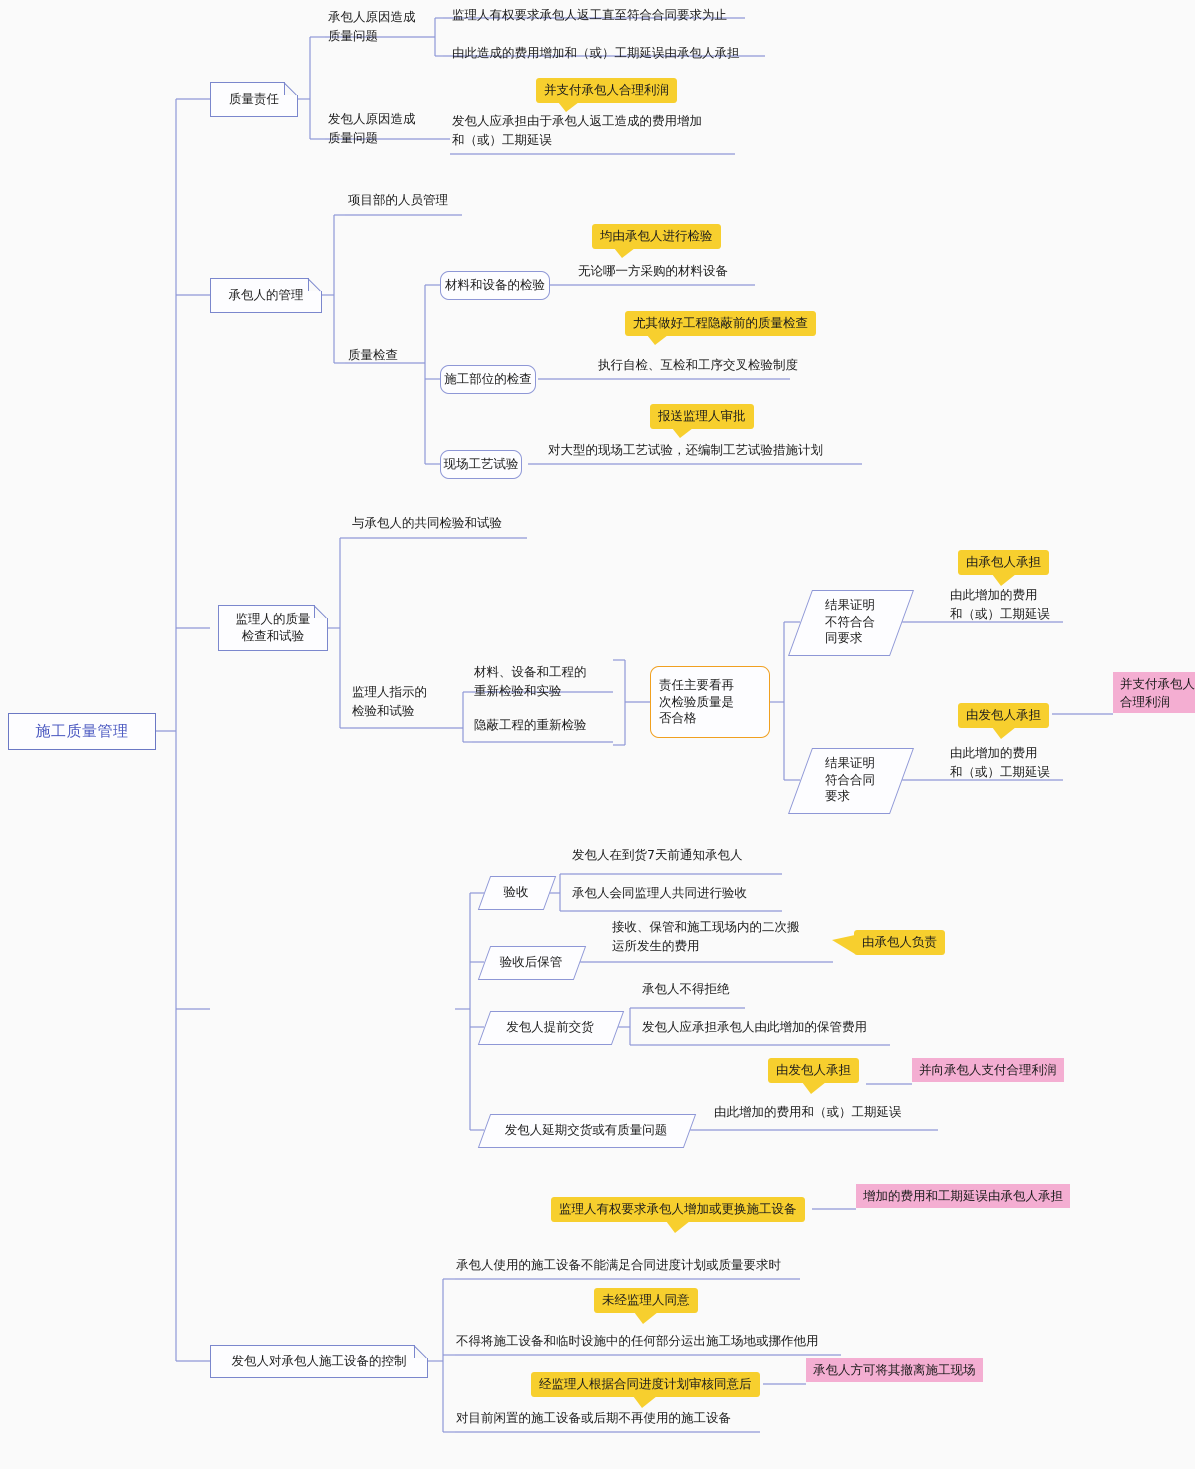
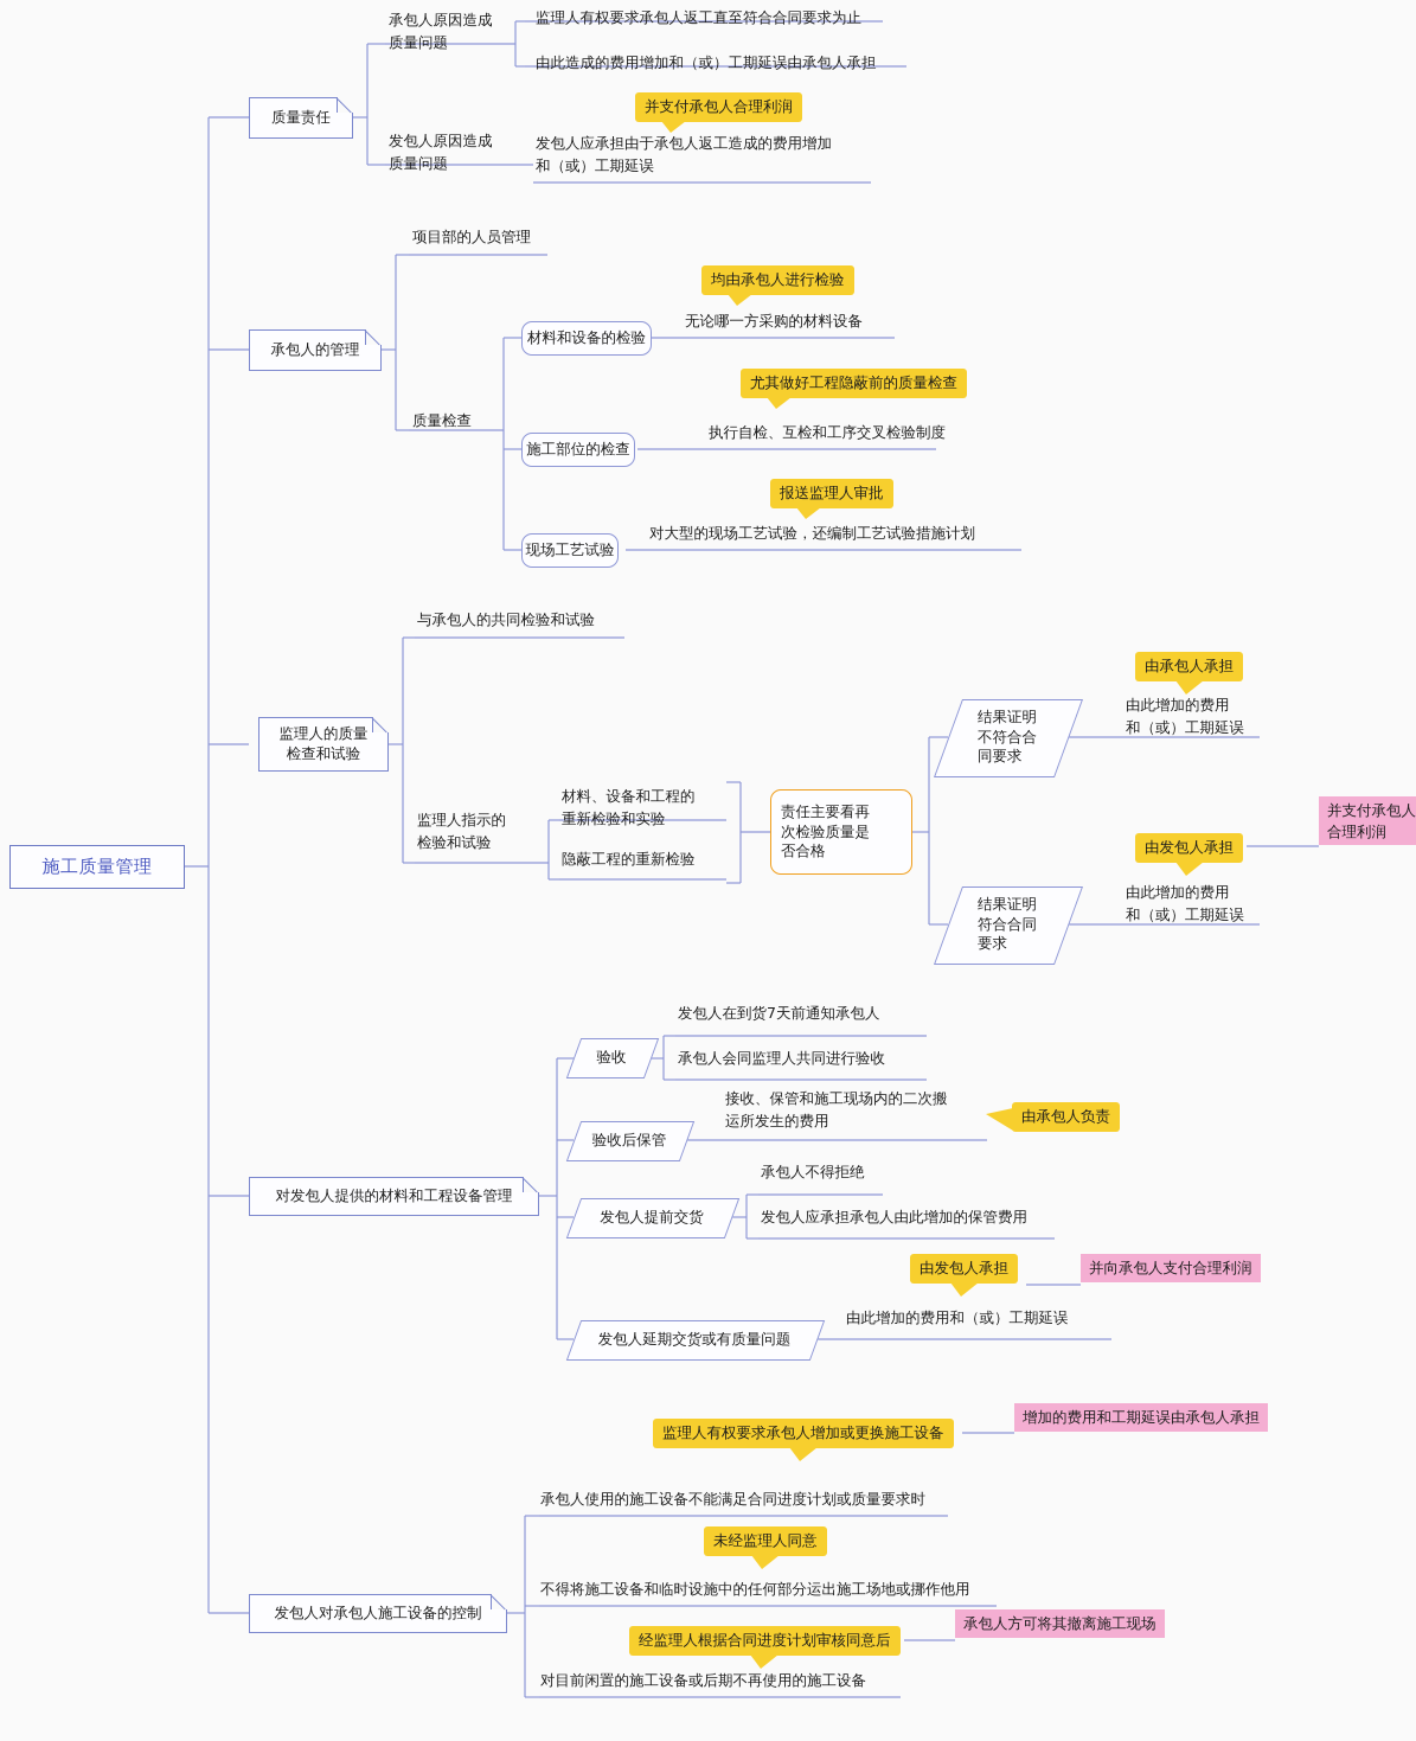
  施工质量管理
  质量责任
  承包人原因造成
  质量问题
  监理人有权要求承包人返工直至符合合同要求为止
  由此造成的费用增加和（或）工期延误由承包人承担
  发包人原因造成
  质量问题
  并支付承包人合理利润
  发包人应承担由于承包人返工造成的费用增加
  和（或）工期延误
  承包人的管理
  项目部的人员管理
  质量检查
  材料和设备的检验
  均由承包人进行检验
  无论哪一方采购的材料设备
  施工部位的检查
  尤其做好工程隐蔽前的质量检查
  执行自检、互检和工序交叉检验制度
  现场工艺试验
  报送监理人审批
  对大型的现场工艺试验，还编制工艺试验措施计划
  监理人的质量
  检查和试验
  与承包人的共同检验和试验
  监理人指示的
  检验和试验
  材料、设备和工程的
  重新检验和实验
  隐蔽工程的重新检验
  责任主要看再
  次检验质量是
  否合格
  结果证明
  不符合合
  同要求
  由承包人承担
  由此增加的费用
  和（或）工期延误
  结果证明
  符合合同
  要求
  由发包人承担
  并支付承包人
  合理利润
  由此增加的费用
  和（或）工期延误
+ 对发包人提供的材料和工程设备管理
  验收
  发包人在到货7天前通知承包人
  承包人会同监理人共同进行验收
  验收后保管
  接收、保管和施工现场内的二次搬
  运所发生的费用
  由承包人负责
  发包人提前交货
  承包人不得拒绝
  发包人应承担承包人由此增加的保管费用
  发包人延期交货或有质量问题
  由此增加的费用和（或）工期延误
  由发包人承担
  并向承包人支付合理利润
  发包人对承包人施工设备的控制
  监理人有权要求承包人增加或更换施工设备
  增加的费用和工期延误由承包人承担
  承包人使用的施工设备不能满足合同进度计划或质量要求时
  未经监理人同意
  不得将施工设备和临时设施中的任何部分运出施工场地或挪作他用
  经监理人根据合同进度计划审核同意后
  承包人方可将其撤离施工现场
  对目前闲置的施工设备或后期不再使用的施工设备
